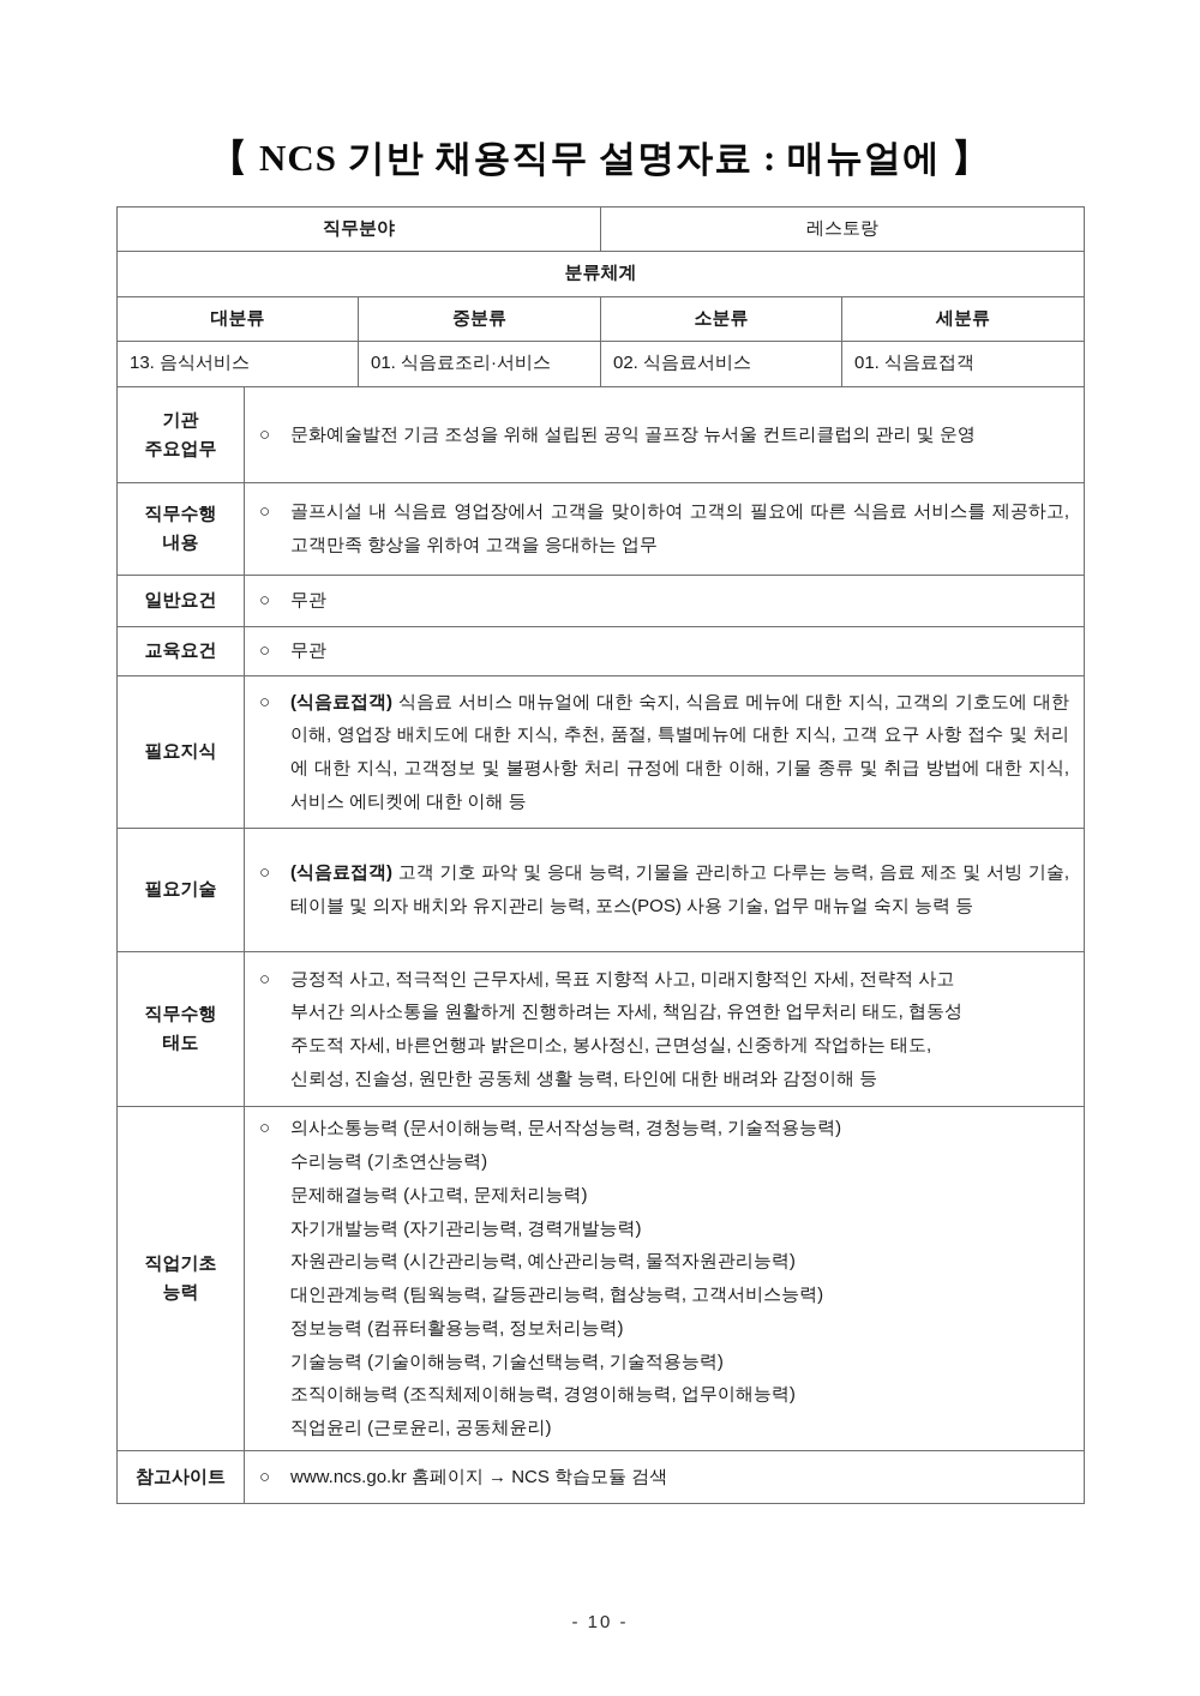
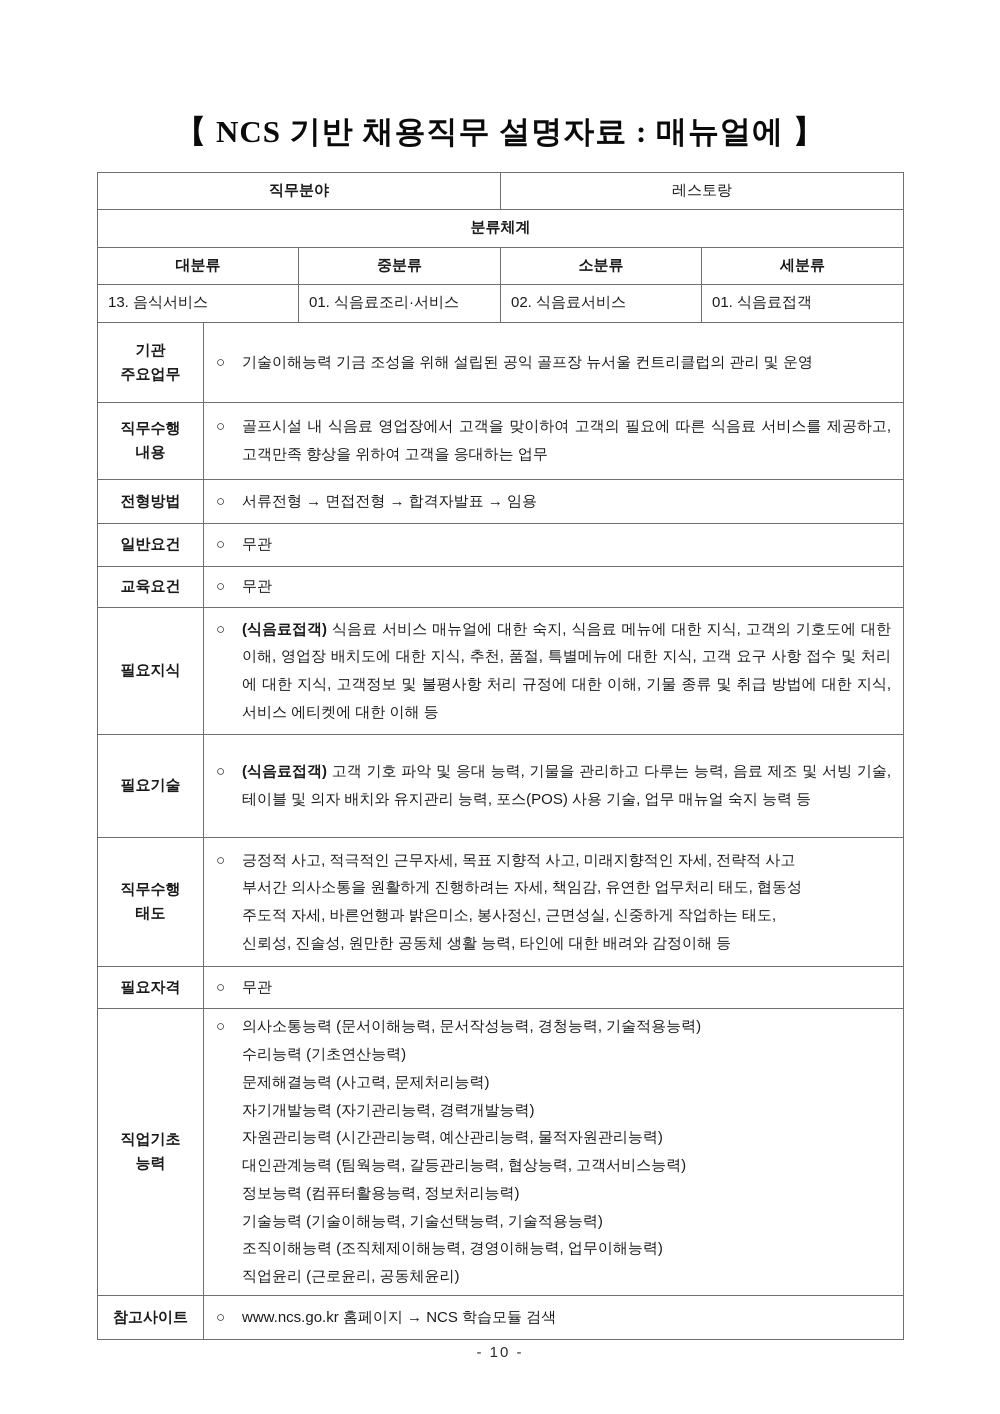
  【 NCS 기반 채용직무 설명자료 : 매뉴얼에 】
  직무분야	레스토랑
  분류체계
  대분류	중분류	소분류	세분류
  13. 음식서비스	01. 식음료조리·서비스	02. 식음료서비스	01. 식음료접객
- 기관 주요업무	○ 문화예술발전 기금 조성을 위해 설립된 공익 골프장 뉴서울 컨트리클럽의 관리 및 운영
+ 기관 주요업무	○ 기술이해능력 기금 조성을 위해 설립된 공익 골프장 뉴서울 컨트리클럽의 관리 및 운영
  직무수행 내용	○ 골프시설 내 식음료 영업장에서 고객을 맞이하여 고객의 필요에 따른 식음료 서비스를 제공하고, 고객만족 향상을 위하여 고객을 응대하는 업무
+ 전형방법	○ 서류전형 → 면접전형 → 합격자발표 → 임용
  일반요건	○ 무관
  교육요건	○ 무관
  필요지식	○ (식음료접객) 식음료 서비스 매뉴얼에 대한 숙지, 식음료 메뉴에 대한 지식, 고객의 기호도에 대한 이해, 영업장 배치도에 대한 지식, 추천, 품절, 특별메뉴에 대한 지식, 고객 요구 사항 접수 및 처리에 대한 지식, 고객정보 및 불평사항 처리 규정에 대한 이해, 기물 종류 및 취급 방법에 대한 지식, 서비스 에티켓에 대한 이해 등
  필요기술	○ (식음료접객) 고객 기호 파악 및 응대 능력, 기물을 관리하고 다루는 능력, 음료 제조 및 서빙 기술, 테이블 및 의자 배치와 유지관리 능력, 포스(POS) 사용 기술, 업무 매뉴얼 숙지 능력 등
  직무수행 태도	○ 긍정적 사고, 적극적인 근무자세, 목표 지향적 사고, 미래지향적인 자세, 전략적 사고 부서간 의사소통을 원활하게 진행하려는 자세, 책임감, 유연한 업무처리 태도, 협동성 주도적 자세, 바른언행과 밝은미소, 봉사정신, 근면성실, 신중하게 작업하는 태도, 신뢰성, 진솔성, 원만한 공동체 생활 능력, 타인에 대한 배려와 감정이해 등
+ 필요자격	○ 무관
  직업기초 능력	○ 의사소통능력 (문서이해능력, 문서작성능력, 경청능력, 기술적용능력) 수리능력 (기초연산능력) 문제해결능력 (사고력, 문제처리능력) 자기개발능력 (자기관리능력, 경력개발능력) 자원관리능력 (시간관리능력, 예산관리능력, 물적자원관리능력) 대인관계능력 (팀웍능력, 갈등관리능력, 협상능력, 고객서비스능력) 정보능력 (컴퓨터활용능력, 정보처리능력) 기술능력 (기술이해능력, 기술선택능력, 기술적용능력) 조직이해능력 (조직체제이해능력, 경영이해능력, 업무이해능력) 직업윤리 (근로윤리, 공동체윤리)
  참고사이트	○ www.ncs.go.kr 홈페이지 → NCS 학습모듈 검색
  - 10 -
